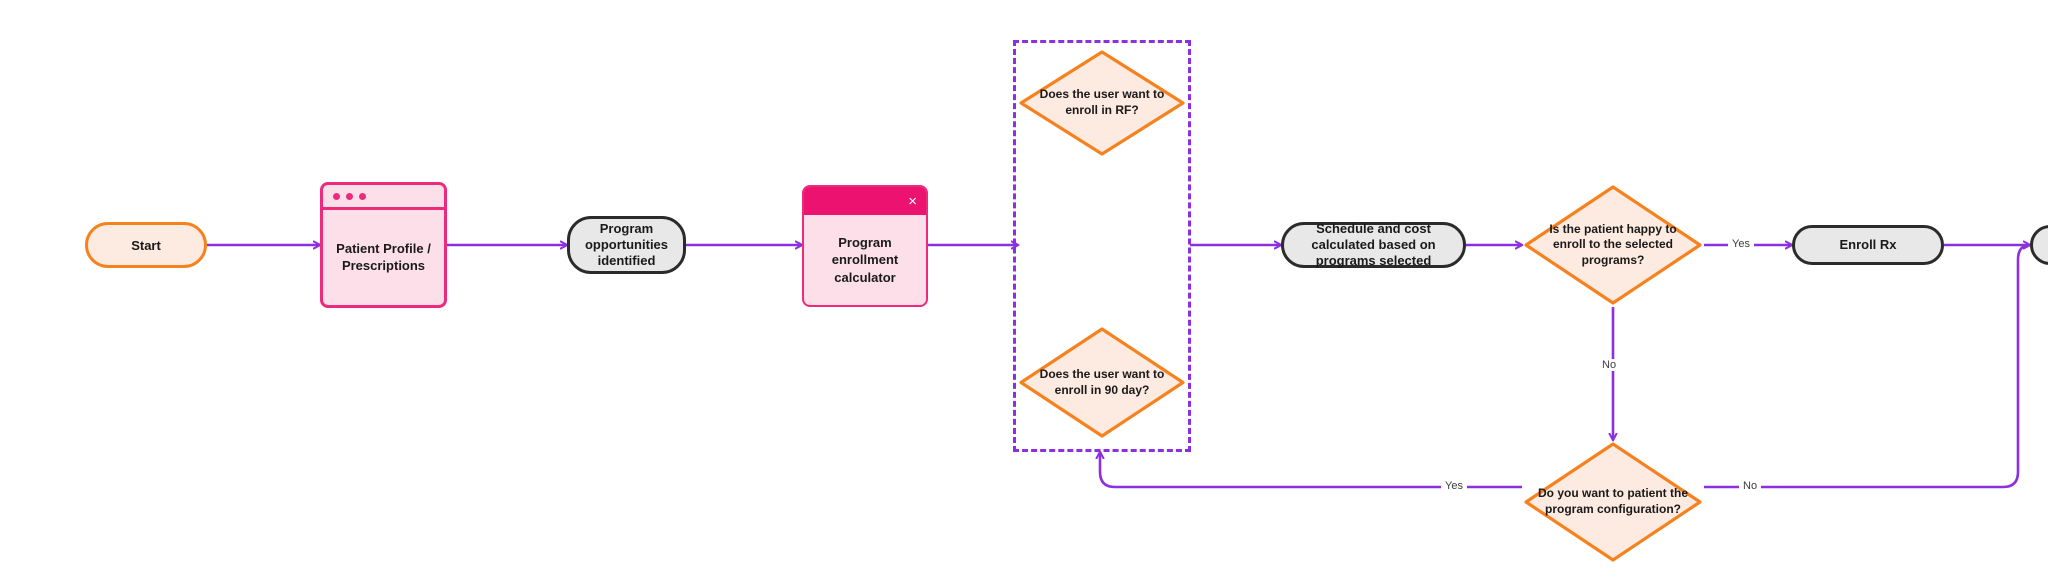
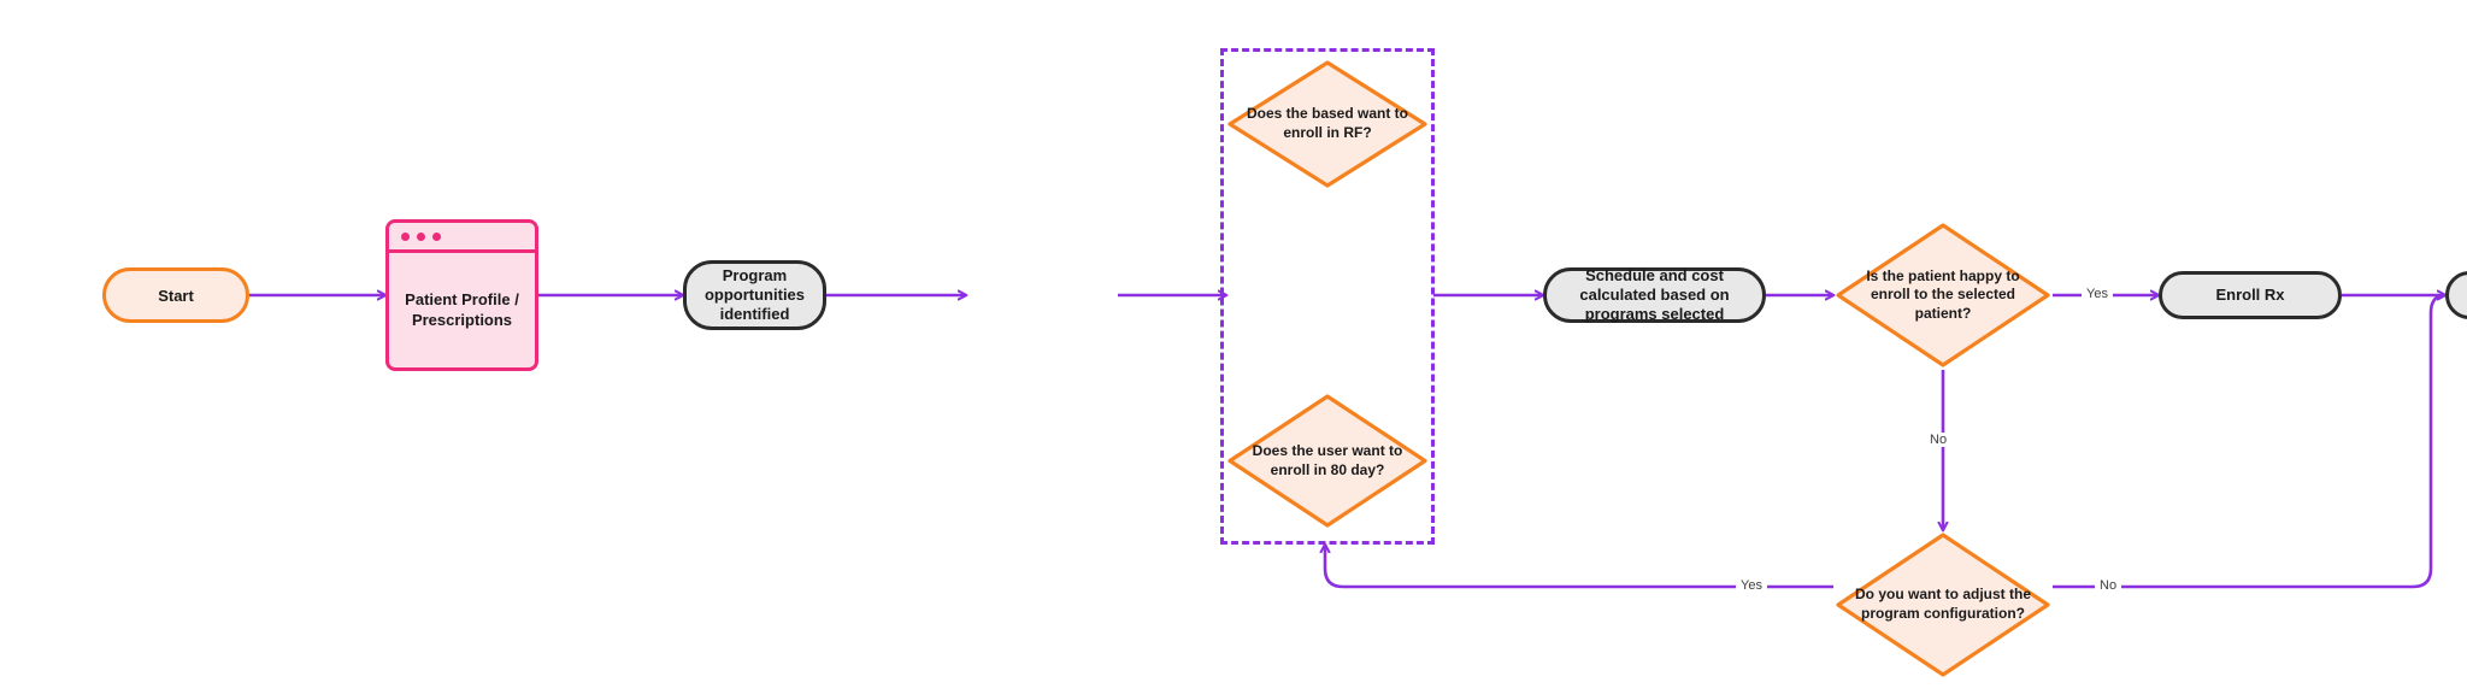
  Start
  Patient Profile / Prescriptions
  Program opportunities identified
- ×
- Program enrollment calculator
- Does the user want to enroll in RF?
+ Does the based want to enroll in RF?
- Does the user want to enroll in 90 day?
+ Does the user want to enroll in 80 day?
  Schedule and cost calculated based on programs selected
- Is the patient happy to enroll to the selected programs?
+ Is the patient happy to enroll to the selected patient?
  Enroll Rx
- Do you want to patient the program configuration?
+ Do you want to adjust the program configuration?
  Yes
  No
  Yes
  No
